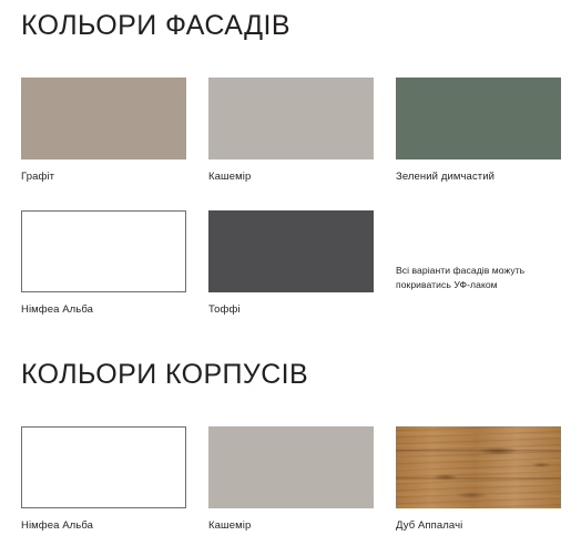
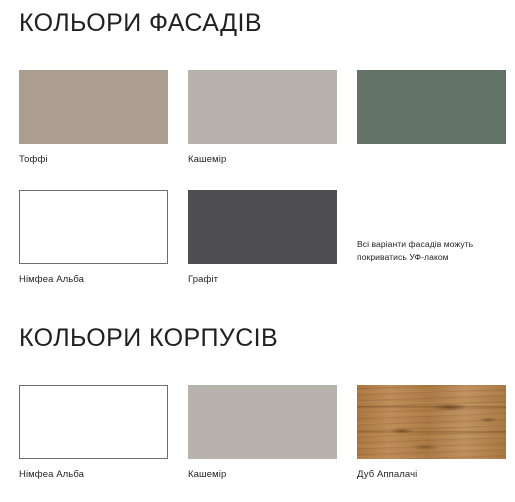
  КОЛЬОРИ ФАСАДІВ
- Графіт
+ Тоффі
  Кашемір
- Зелений димчастий
  Німфеа Альба
- Тоффі
+ Графіт
  Всі варіанти фасадів можуть покриватись УФ-лаком
  КОЛЬОРИ КОРПУСІВ
  Німфеа Альба
  Кашемір
  Дуб Аппалачі
